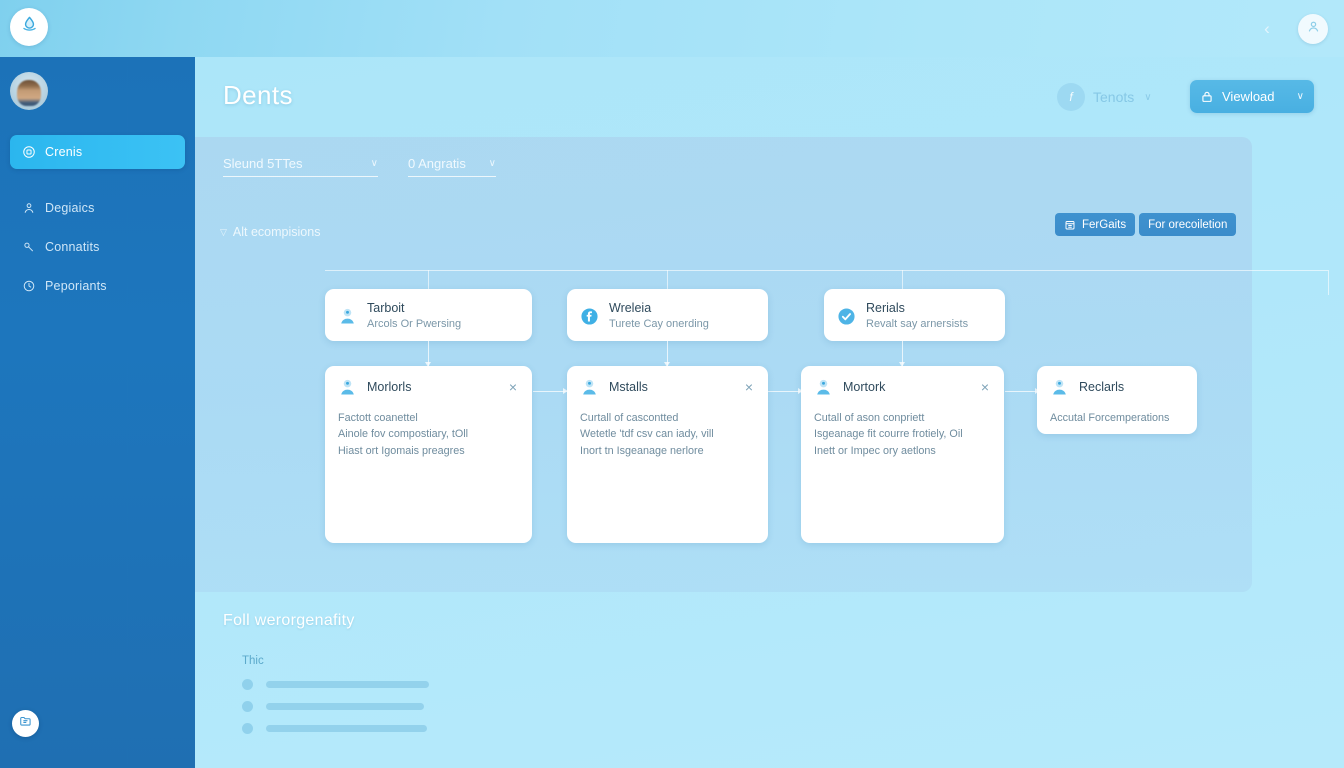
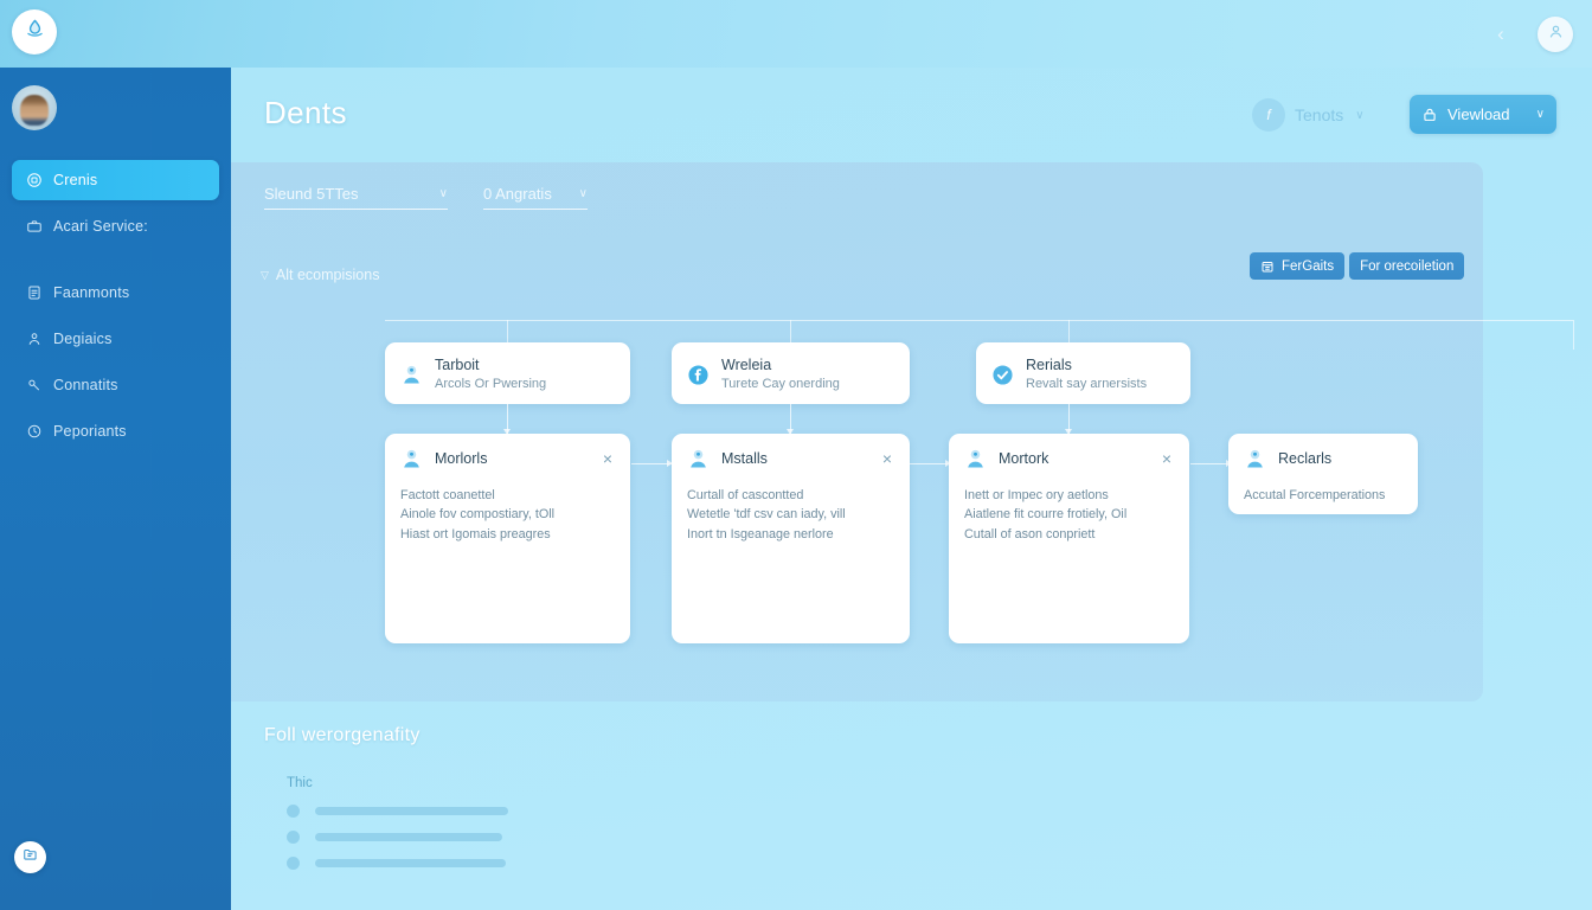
  ‹
  Crenis
+ Acari Service:
+ Faanmonts
  Degiaics
  Connatits
  Peporiants
  Dents
  f
  Tenots
  ∨
  Viewload
  ∨
  Sleund 5TTes
  ∨
  0 Angratis
  ∨
  ▽
  Alt ecompisions
  FerGaits
  For orecoiletion
  Tarboit
  Arcols Or Pwersing
  Wreleia
  Turete Cay onerding
  Rerials
  Revalt say arnersists
  Morlorls
  ×
  Factott coanettel
  Ainole fov compostiary, tOll
  Hiast ort Igomais preagres
  Mstalls
  ×
  Curtall of cascontted
  Wetetle 'tdf csv can iady, vill
  Inort tn Isgeanage nerlore
  Mortork
  ×
- Cutall of ason conpriett
+ Inett or Impec ory aetlons
- Isgeanage fit courre frotiely, Oil
+ Aiatlene fit courre frotiely, Oil
- Inett or Impec ory aetlons
+ Cutall of ason conpriett
  Reclarls
  Accutal Forcemperations
  Foll werorgenafity
  Thic
